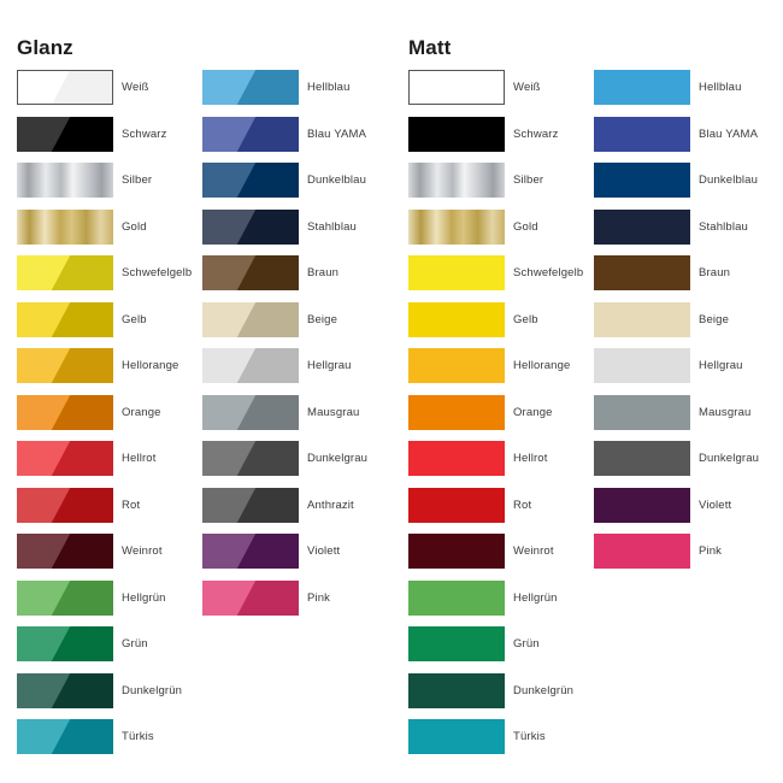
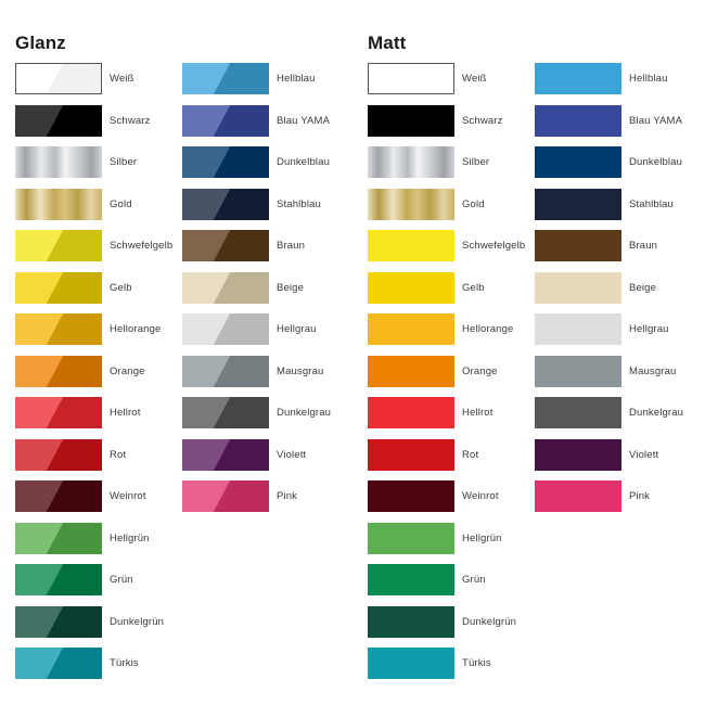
  Glanz
  Weiß
  Schwarz
  Silber
  Gold
  Schwefelgelb
  Gelb
  Hellorange
  Orange
  Hellrot
  Rot
  Weinrot
  Hellgrün
  Grün
  Dunkelgrün
  Türkis
  Hellblau
  Blau YAMA
  Dunkelblau
  Stahlblau
  Braun
  Beige
  Hellgrau
  Mausgrau
  Dunkelgrau
- Anthrazit
  Violett
  Pink
  Matt
  Weiß
  Schwarz
  Silber
  Gold
  Schwefelgelb
  Gelb
  Hellorange
  Orange
  Hellrot
  Rot
  Weinrot
  Hellgrün
  Grün
  Dunkelgrün
  Türkis
  Hellblau
  Blau YAMA
  Dunkelblau
  Stahlblau
  Braun
  Beige
  Hellgrau
  Mausgrau
  Dunkelgrau
  Violett
  Pink
